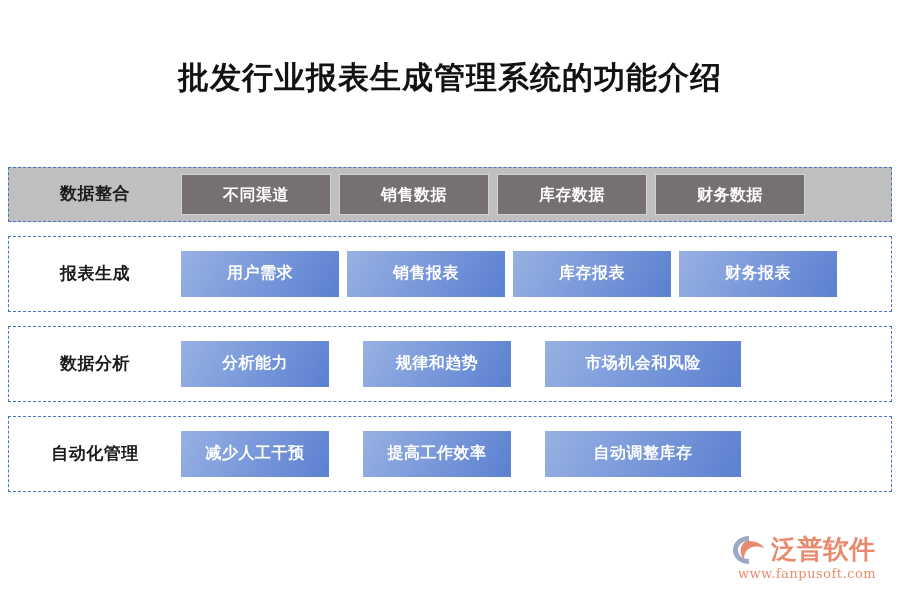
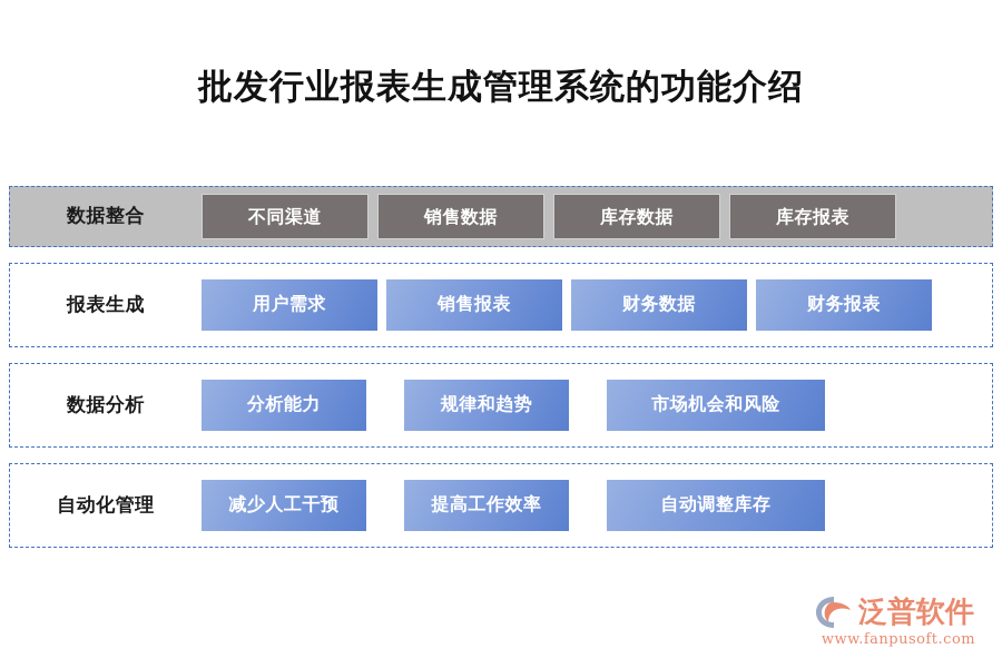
  批发行业报表生成管理系统的功能介绍
  数据整合
  不同渠道
  销售数据
  库存数据
- 财务数据
+ 库存报表
  报表生成
  用户需求
  销售报表
- 库存报表
+ 财务数据
  财务报表
  数据分析
  分析能力
  规律和趋势
  市场机会和风险
  自动化管理
  减少人工干预
  提高工作效率
  自动调整库存
  泛普软件
  www.fanpusoft.com
